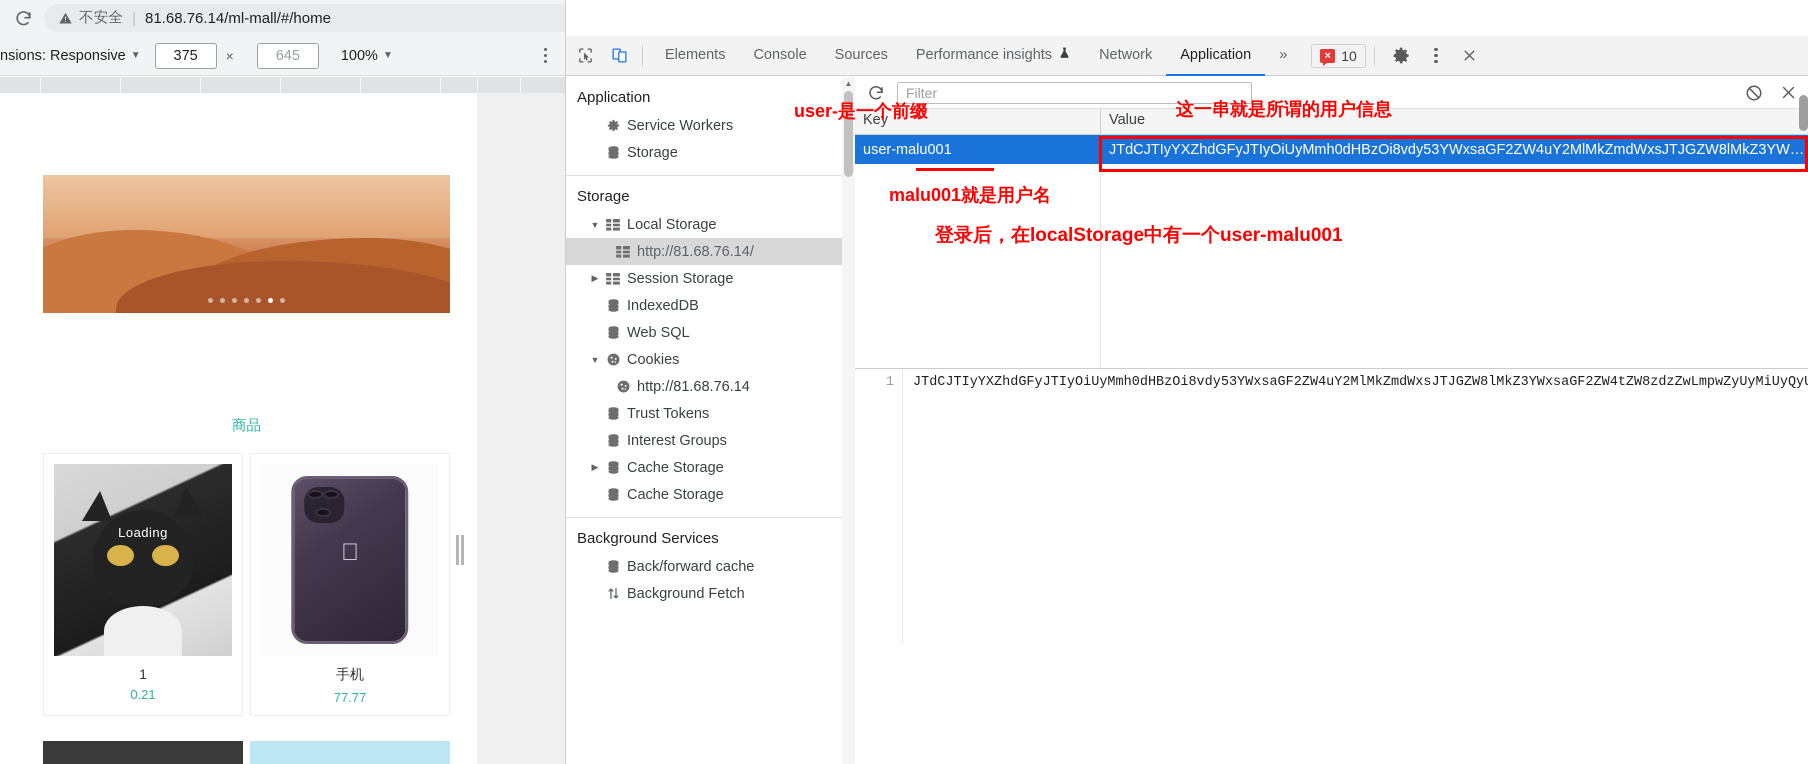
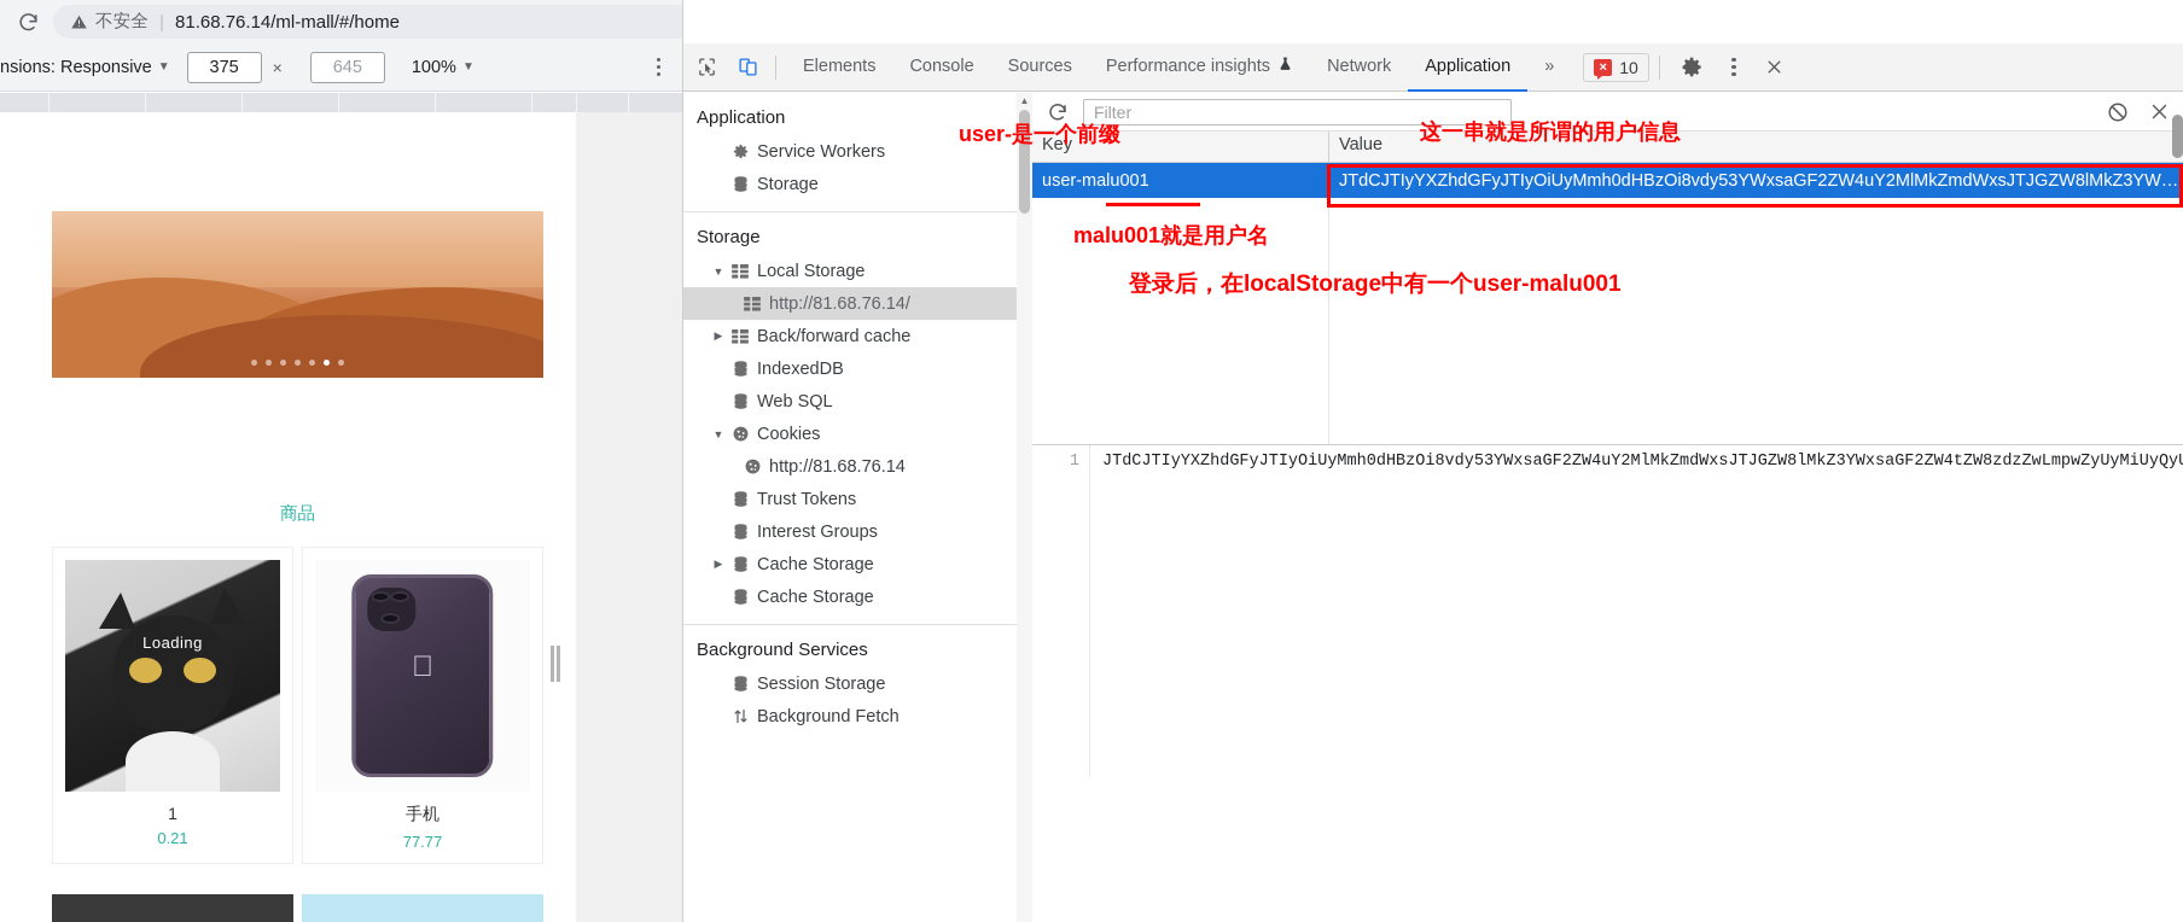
  不安全
  |
  81.68.76.14/ml-mall/#/home
  nsions: Responsive
  ▼
  375
  ×
  645
  100%
  ▼
  商品
  Loading
  1
  0.21
  
  手机
  77.77
  Elements
  Console
  Sources
  Performance insights
  Network
  Application
  »
  ×
  10
  Application
  Service Workers
  Storage
  Storage
  ▼
  Local Storage
  http://81.68.76.14/
  ▶
- Session Storage
+ Back/forward cache
  IndexedDB
  Web SQL
  ▼
  Cookies
  http://81.68.76.14
  Trust Tokens
  Interest Groups
  ▶
  Cache Storage
  Cache Storage
  Background Services
- Back/forward cache
+ Session Storage
  Background Fetch
  ▲
  Filter
  Key
  Value
  user-malu001
  1
  user-是一个前缀
  malu001就是用户名
  登录后，在localStorage中有一个user-malu001
  这一串就是所谓的用户信息
